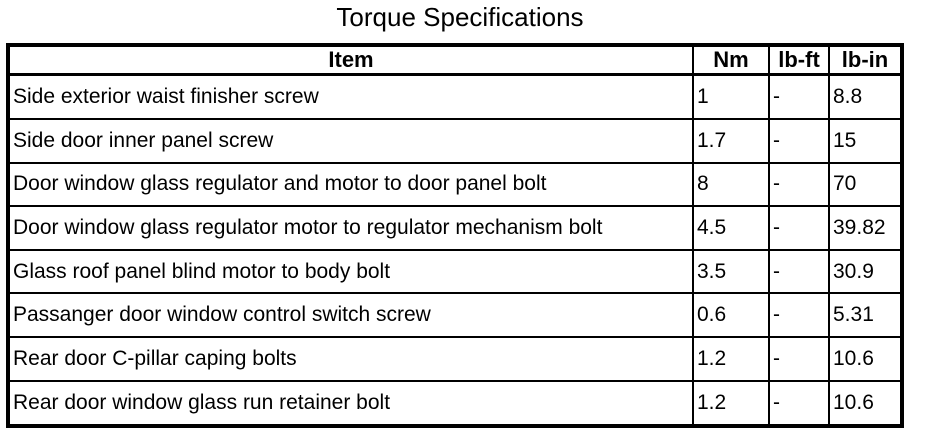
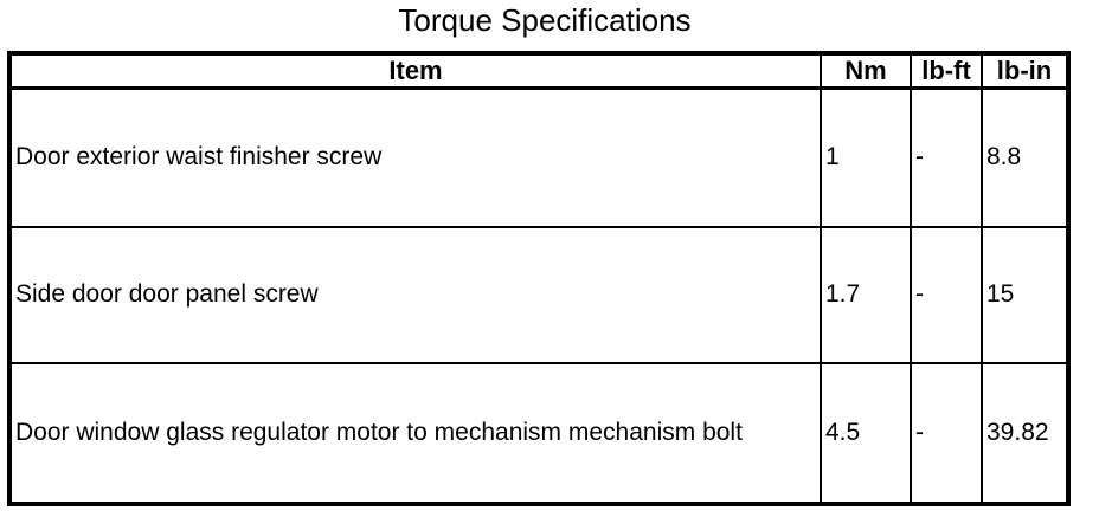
  Torque Specifications
  Item	Nm	lb-ft	lb-in
- Side exterior waist finisher screw	1	-	8.8
+ Door exterior waist finisher screw	1	-	8.8
- Side door inner panel screw	1.7	-	15
+ Side door door panel screw	1.7	-	15
- Door window glass regulator and motor to door panel bolt	8	-	70
- Door window glass regulator motor to regulator mechanism bolt	4.5	-	39.82
+ Door window glass regulator motor to mechanism mechanism bolt	4.5	-	39.82
- Glass roof panel blind motor to body bolt	3.5	-	30.9
- Passanger door window control switch screw	0.6	-	5.31
- Rear door C-pillar caping bolts	1.2	-	10.6
- Rear door window glass run retainer bolt	1.2	-	10.6
